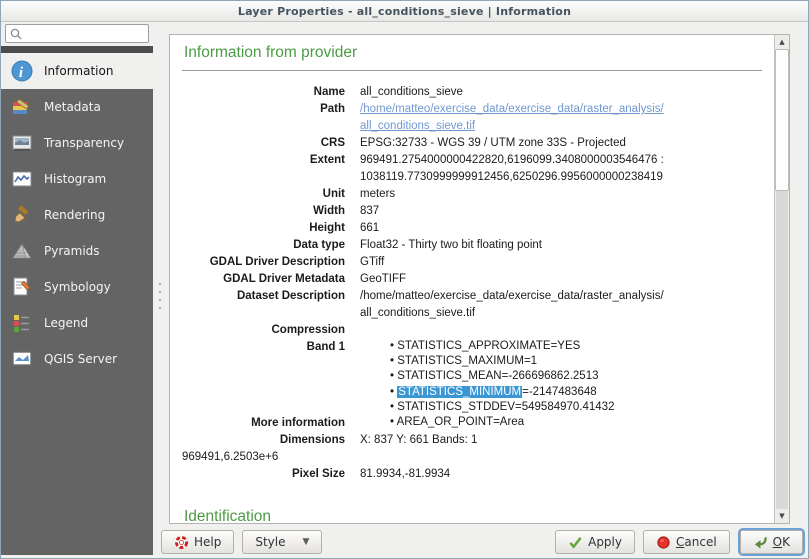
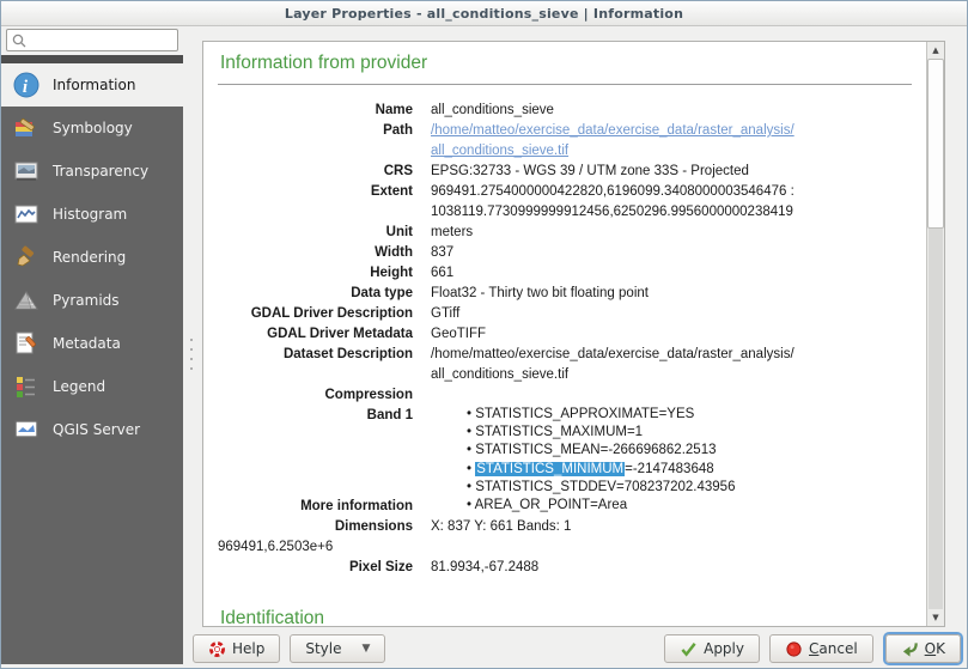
  Layer Properties - all_conditions_sieve | Information
  i
  Information
- Metadata
+ Symbology
  Transparency
  Histogram
  Rendering
  Pyramids
- Symbology
+ Metadata
  Legend
  QGIS Server
  Information from provider
  Name
  all_conditions_sieve
  Path
  /home/matteo/exercise_data/exercise_data/raster_analysis/
  all_conditions_sieve.tif
  CRS
  EPSG:32733 - WGS 39 / UTM zone 33S - Projected
  Extent
  969491.2754000000422820,6196099.3408000003546476 :
  1038119.7730999999912456,6250296.9956000000238419
  Unit
  meters
  Width
  837
  Height
  661
  Data type
  Float32 - Thirty two bit floating point
  GDAL Driver Description
  GTiff
  GDAL Driver Metadata
  GeoTIFF
  Dataset Description
  /home/matteo/exercise_data/exercise_data/raster_analysis/
  all_conditions_sieve.tif
  Compression
  Band 1
  STATISTICS_APPROXIMATE=YES
  STATISTICS_MAXIMUM=1
  STATISTICS_MEAN=-266696862.2513
  STATISTICS_MINIMUM=-2147483648
- STATISTICS_STDDEV=549584970.41432
+ STATISTICS_STDDEV=708237202.43956
  More information
  AREA_OR_POINT=Area
  Dimensions
  X: 837 Y: 661 Bands: 1
  969491,6.2503e+6
  Pixel Size
- 81.9934,-81.9934
+ 81.9934,-67.2488
  Identification
  ▲
  ▼
  Help
  Style
  ▼
  Apply
  Cancel
  OK
